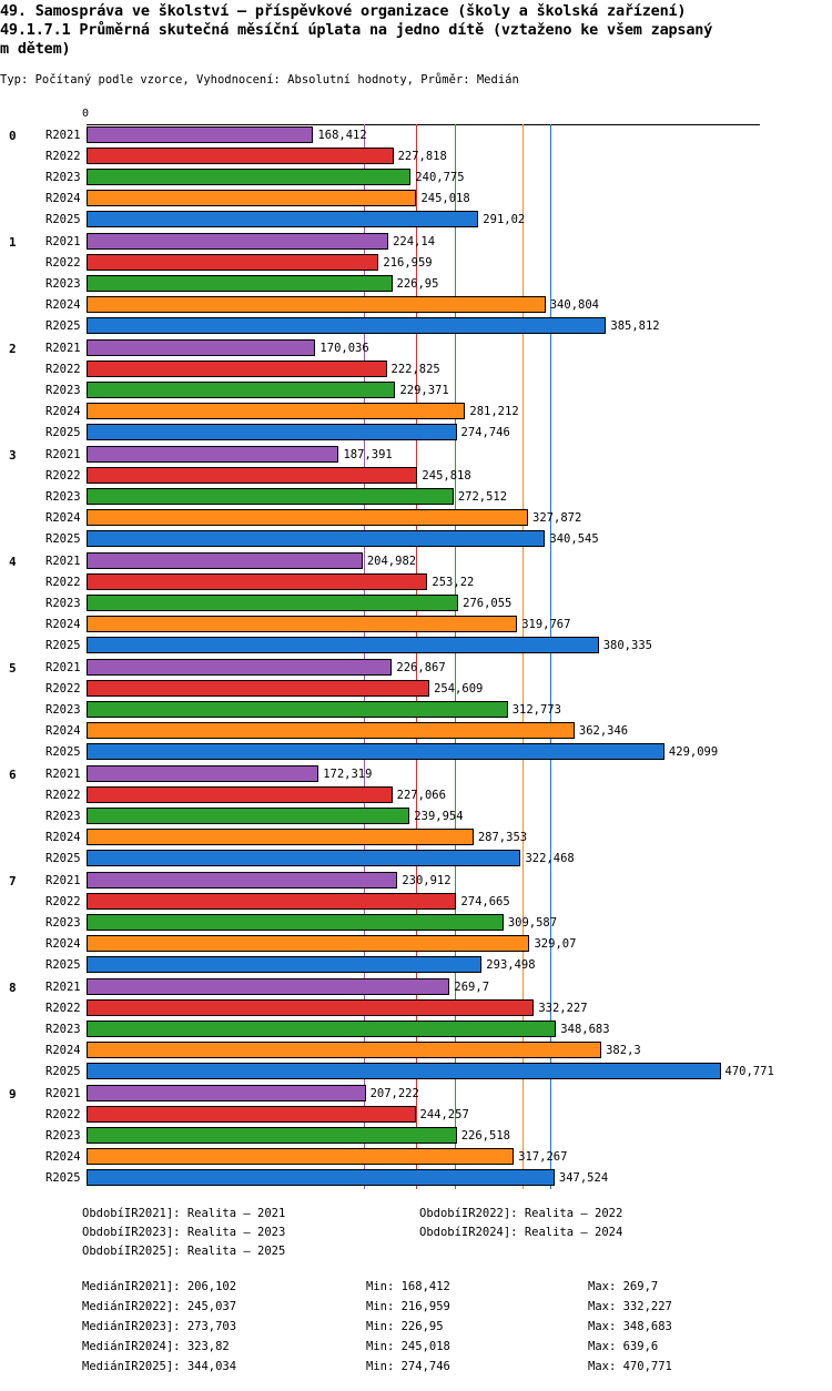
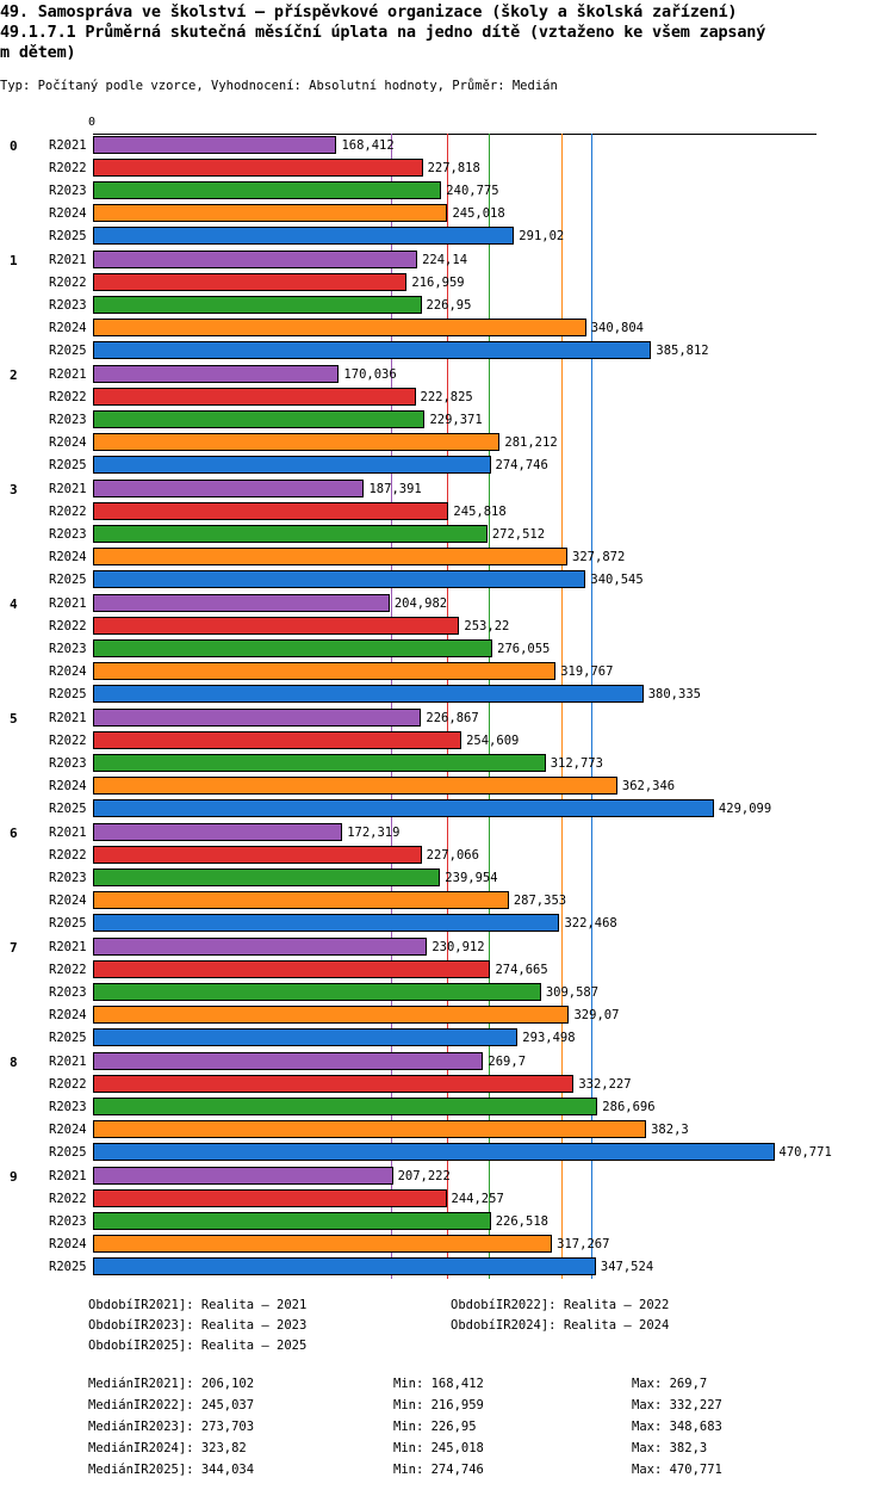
  49. Samospráva ve školství – příspěvkové organizace (školy a školská zařízení)
  49.1.7.1 Průměrná skutečná měsíční úplata na jedno dítě (vztaženo ke všem zapsaný
  m dětem)
  Typ: Počítaný podle vzorce, Vyhodnocení: Absolutní hodnoty, Průměr: Medián
  0
  ObdobíIR2021]: Realita – 2021
  ObdobíIR2022]: Realita – 2022
  ObdobíIR2023]: Realita – 2023
  ObdobíIR2024]: Realita – 2024
  ObdobíIR2025]: Realita – 2025
  MediánIR2021]: 206,102
  Min: 168,412
  Max: 269,7
  MediánIR2022]: 245,037
  Min: 216,959
  Max: 332,227
  MediánIR2023]: 273,703
  Min: 226,95
  Max: 348,683
  MediánIR2024]: 323,82
  Min: 245,018
- Max: 639,6
+ Max: 382,3
  MediánIR2025]: 344,034
  Min: 274,746
  Max: 470,771
  0
  R2021
  168,412
  R2022
  227,818
  R2023
  240,775
  R2024
  245,018
  R2025
  291,02
  1
  R2021
  224,14
  R2022
  216,959
  R2023
  226,95
  R2024
  340,804
  R2025
  385,812
  2
  R2021
  170,036
  R2022
  222,825
  R2023
  229,371
  R2024
  281,212
  R2025
  274,746
  3
  R2021
  187,391
  R2022
  245,818
  R2023
  272,512
  R2024
  327,872
  R2025
  340,545
  4
  R2021
  204,982
  R2022
  253,22
  R2023
  276,055
  R2024
  319,767
  R2025
  380,335
  5
  R2021
  226,867
  R2022
  254,609
  R2023
  312,773
  R2024
  362,346
  R2025
  429,099
  6
  R2021
  172,319
  R2022
  227,066
  R2023
  239,954
  R2024
  287,353
  R2025
  322,468
  7
  R2021
  230,912
  R2022
  274,665
  R2023
  309,587
  R2024
  329,07
  R2025
  293,498
  8
  R2021
  269,7
  R2022
  332,227
  R2023
- 348,683
+ 286,696
  R2024
  382,3
  R2025
  470,771
  9
  R2021
  207,222
  R2022
  244,257
  R2023
  226,518
  R2024
  317,267
  R2025
  347,524
